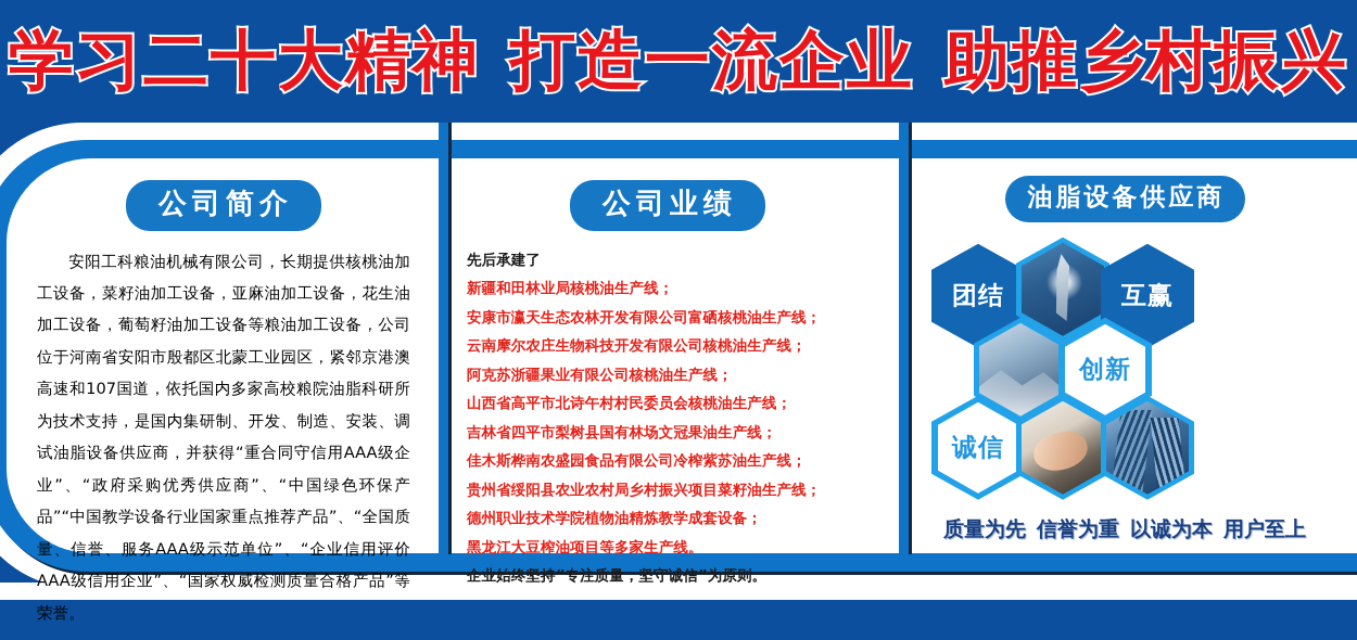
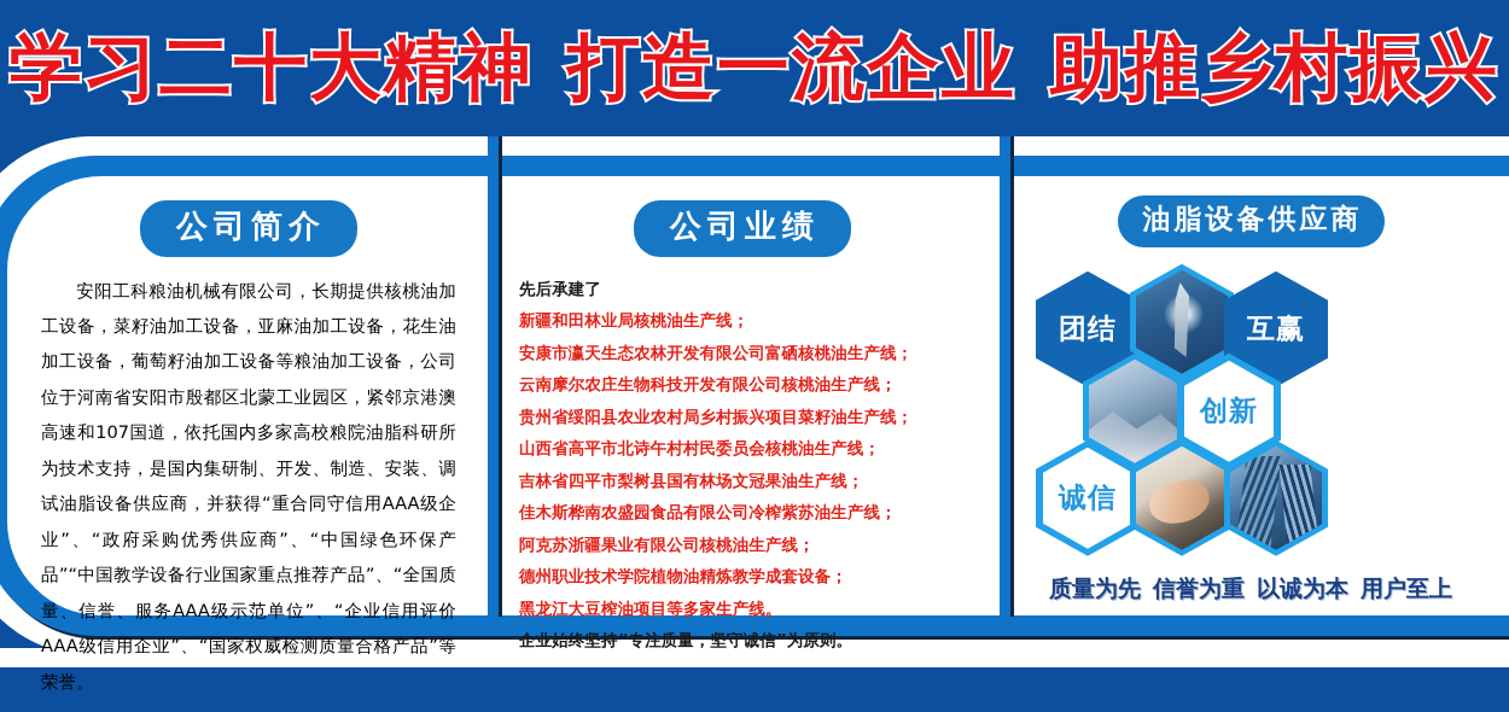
  学习二十大精神 打造一流企业 助推乡村振兴
  公司简介
  安阳工科粮油机械有限公司，长期提供核桃油加工设备，菜籽油加工设备，亚麻油加工设备，花生油加工设备，葡萄籽油加工设备等粮油加工设备，公司位于河南省安阳市殷都区北蒙工业园区，紧邻京港澳高速和107国道，依托国内多家高校粮院油脂科研所为技术支持，是国内集研制、开发、制造、安装、调试油脂设备供应商，并获得“重合同守信用AAA级企业”、“政府采购优秀供应商”、“中国绿色环保产品”“中国教学设备行业国家重点推荐产品”、“全国质量、信誉、服务AAA级示范单位”、“企业信用评价AAA级信用企业”、“国家权威检测质量合格产品”等荣誉。
  公司业绩
  先后承建了
  新疆和田林业局核桃油生产线；
  安康市瀛天生态农林开发有限公司富硒核桃油生产线；
  云南摩尔农庄生物科技开发有限公司核桃油生产线；
- 阿克苏浙疆果业有限公司核桃油生产线；
+ 贵州省绥阳县农业农村局乡村振兴项目菜籽油生产线；
  山西省高平市北诗午村村民委员会核桃油生产线；
  吉林省四平市梨树县国有林场文冠果油生产线；
  佳木斯桦南农盛园食品有限公司冷榨紫苏油生产线；
- 贵州省绥阳县农业农村局乡村振兴项目菜籽油生产线；
+ 阿克苏浙疆果业有限公司核桃油生产线；
  德州职业技术学院植物油精炼教学成套设备；
  黑龙江大豆榨油项目等多家生产线。
  企业始终坚持“专注质量，坚守诚信”为原则。
  油脂设备供应商
  团结
  互赢
  创新
  诚信
  质量为先 信誉为重 以诚为本 用户至上
